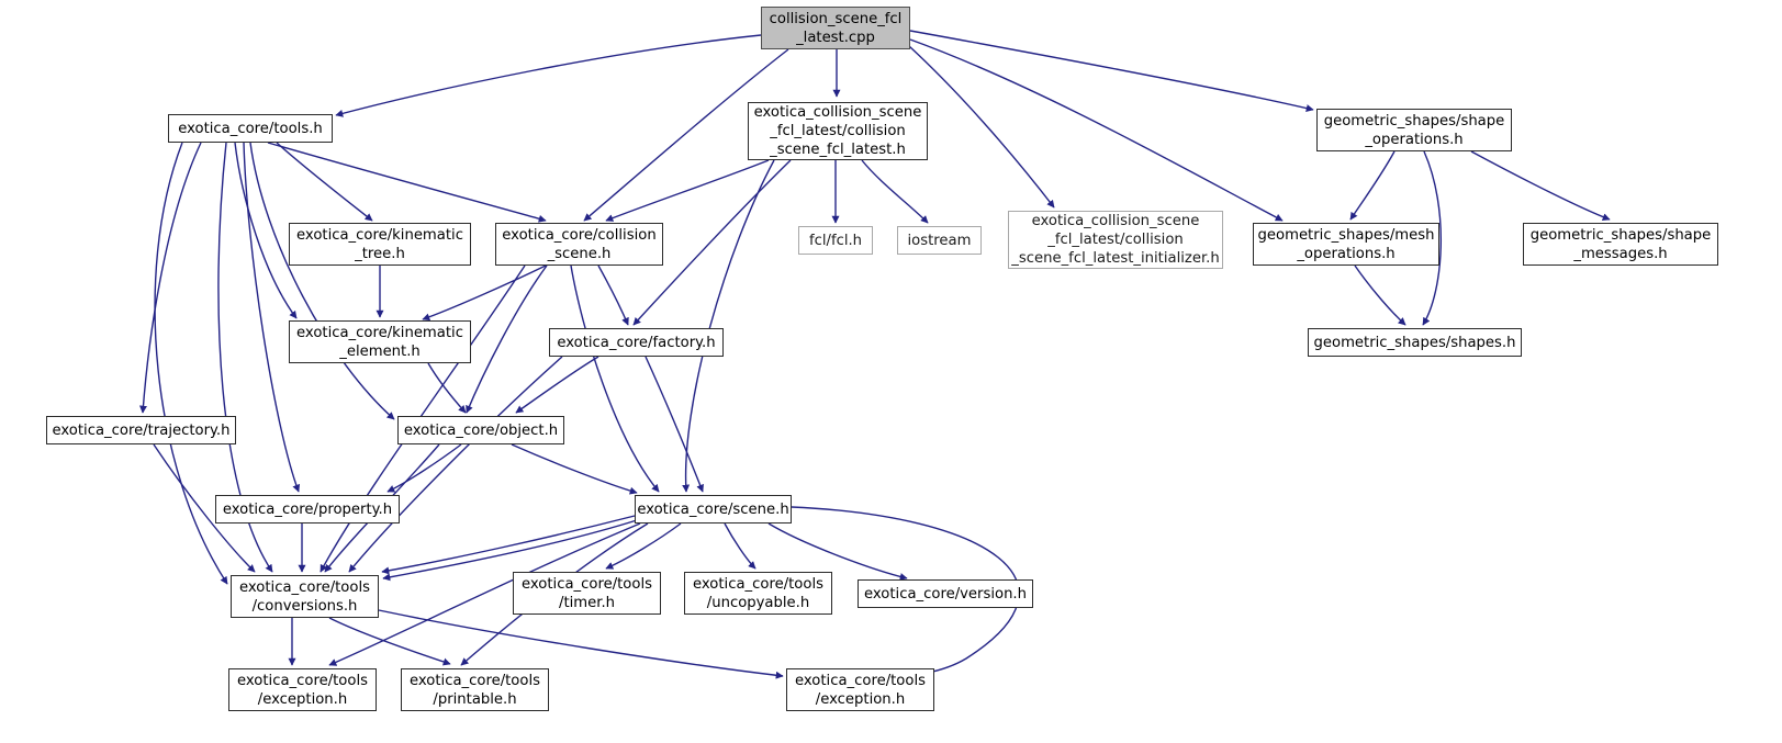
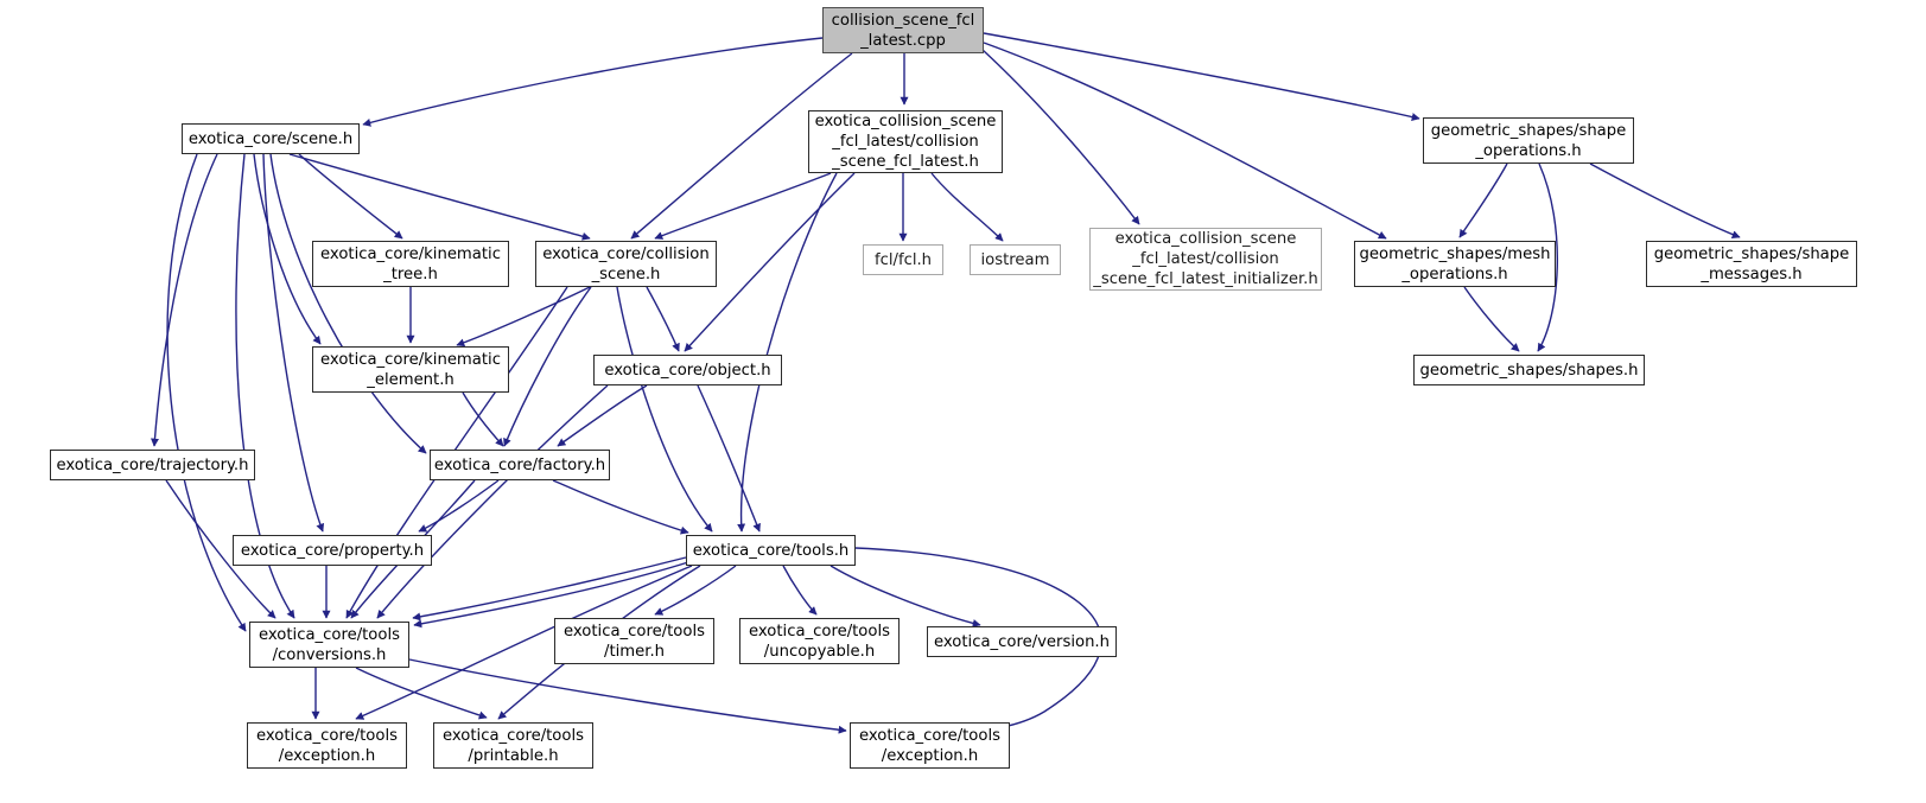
  collision_scene_fcl
  _latest.cpp
- exotica_core/tools.h
+ exotica_core/scene.h
  exotica_collision_scene
  _fcl_latest/collision
  _scene_fcl_latest.h
  geometric_shapes/shape
  _operations.h
  exotica_core/kinematic
  _tree.h
  exotica_core/collision
  _scene.h
  fcl/fcl.h
  iostream
  exotica_collision_scene
  _fcl_latest/collision
  _scene_fcl_latest_initializer.h
  geometric_shapes/mesh
  _operations.h
  geometric_shapes/shape
  _messages.h
  exotica_core/kinematic
  _element.h
- exotica_core/factory.h
+ exotica_core/object.h
  geometric_shapes/shapes.h
  exotica_core/trajectory.h
- exotica_core/object.h
+ exotica_core/factory.h
  exotica_core/property.h
- exotica_core/scene.h
+ exotica_core/tools.h
  exotica_core/tools
  /conversions.h
  exotica_core/tools
  /timer.h
  exotica_core/tools
  /uncopyable.h
  exotica_core/version.h
  exotica_core/tools
  /exception.h
  exotica_core/tools
  /printable.h
  exotica_core/tools
  /exception.h
